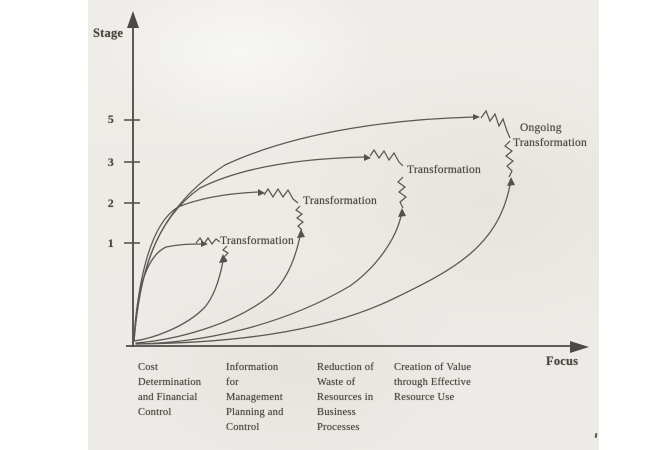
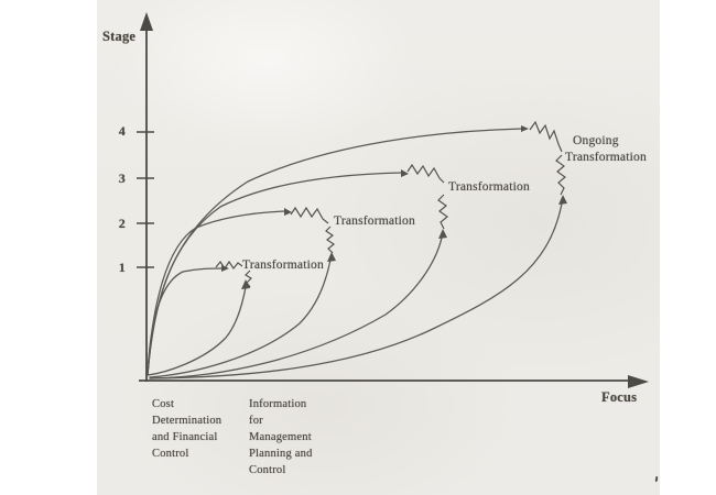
  Stage
  Focus
- 5
+ 4
  3
  2
  1
  Transformation
  Transformation
  Transformation
  Ongoing
  Transformation
  Cost
  Determination
  and Financial
  Control
  Information
  for
  Management
  Planning and
  Control
- Reduction of
- Waste of
- Resources in
- Business
- Processes
- Creation of Value
- through Effective
- Resource Use
